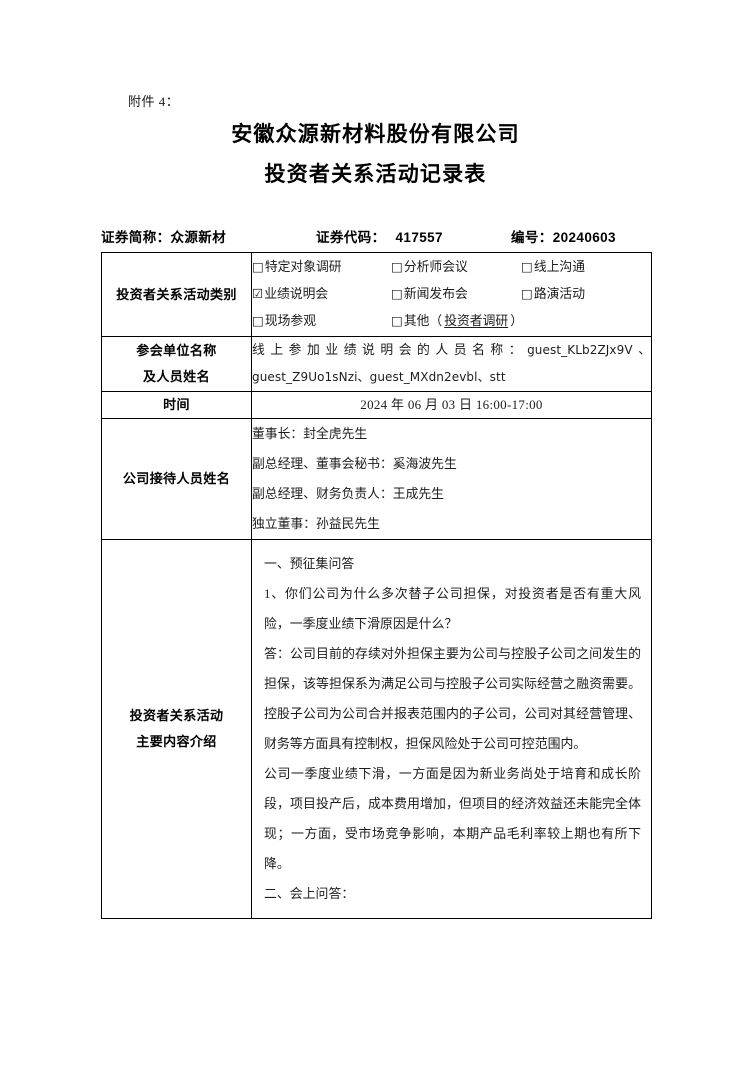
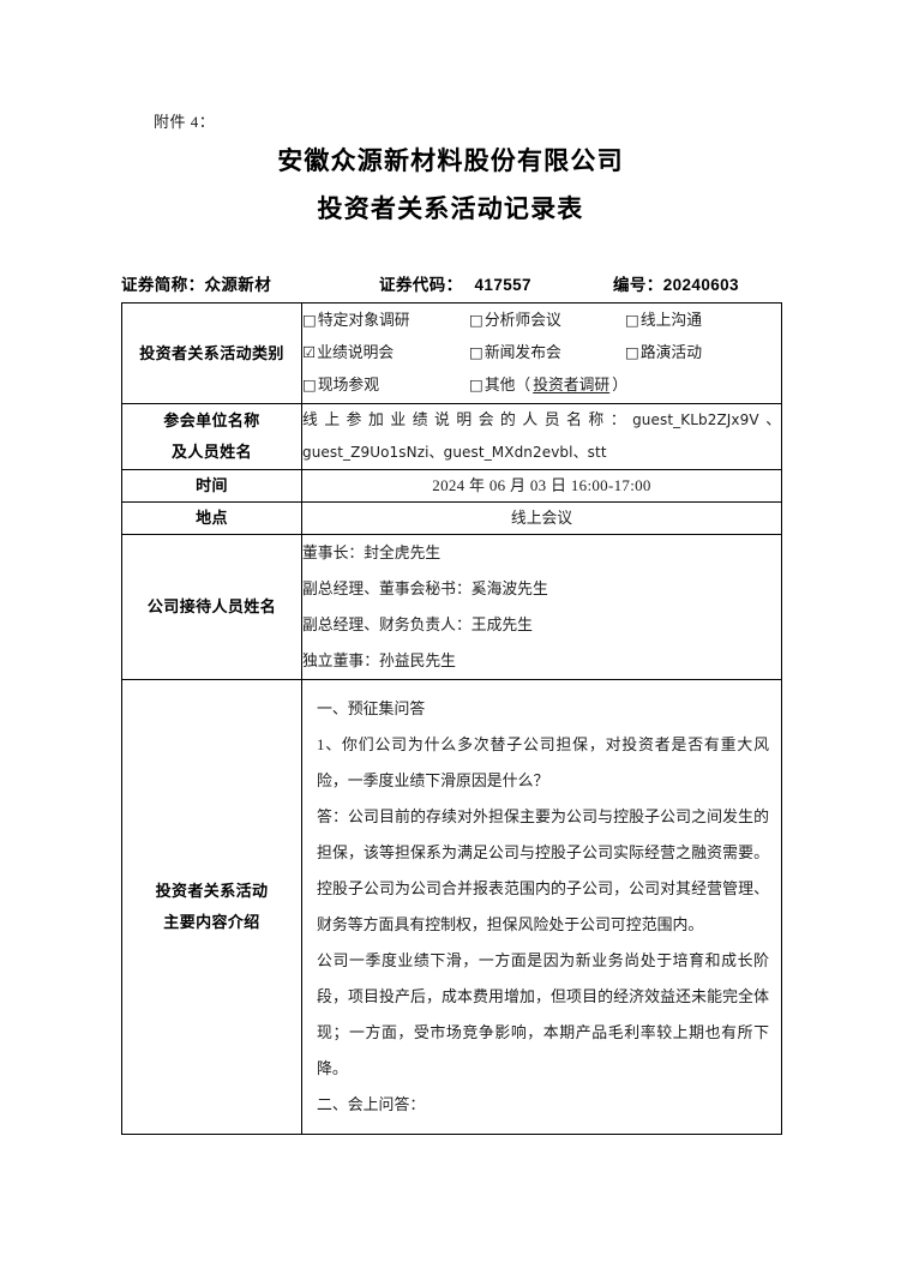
  附件 4：
  安徽众源新材料股份有限公司
  投资者关系活动记录表
  证券简称：众源新材
  证券代码： 417557
  编号：20240603
  投资者关系活动类别	□ 特定对象调研 □ 分析师会议 □ 线上沟通 ☑ 业绩说明会 □ 新闻发布会 □ 路演活动 □ 现场参观 □ 其他（ 投资者调研 ）
  参会单位名称 及人员姓名	线上参加业绩说明会的人员名称：guest_KLb2ZJx9V、 guest_Z9Uo1sNzi、guest_MXdn2evbl、stt
  时间	2024 年 06 月 03 日 16:00-17:00
+ 地点	线上会议
  公司接待人员姓名	董事长：封全虎先生 副总经理、董事会秘书：奚海波先生 副总经理、财务负责人：王成先生 独立董事：孙益民先生
  投资者关系活动 主要内容介绍	一、预征集问答 1、你们公司为什么多次替子公司担保，对投资者是否有重大风险，一季度业绩下滑原因是什么？ 答：公司目前的存续对外担保主要为公司与控股子公司之间发生的担保，该等担保系为满足公司与控股子公司实际经营之融资需要。控股子公司为公司合并报表范围内的子公司，公司对其经营管理、财务等方面具有控制权，担保风险处于公司可控范围内。 公司一季度业绩下滑，一方面是因为新业务尚处于培育和成长阶段，项目投产后，成本费用增加，但项目的经济效益还未能完全体现；一方面，受市场竞争影响，本期产品毛利率较上期也有所下降。 二、会上问答：
